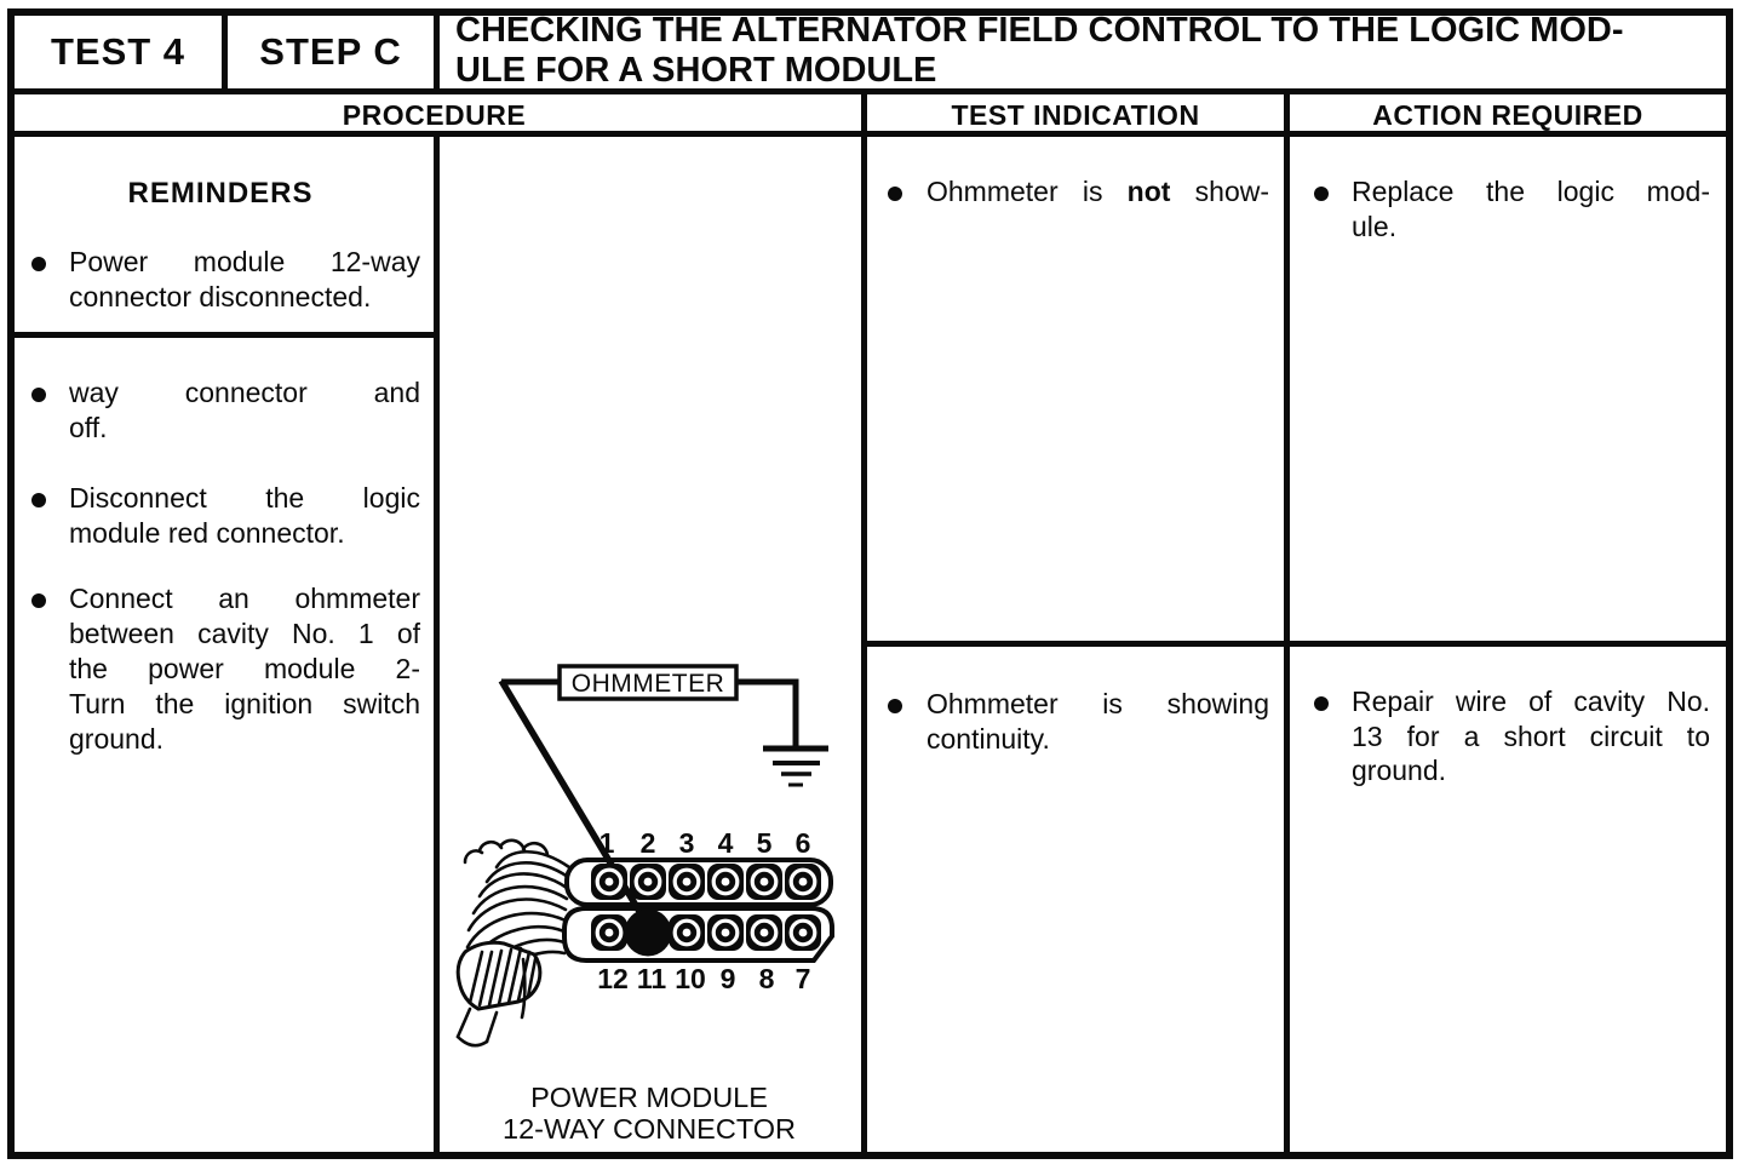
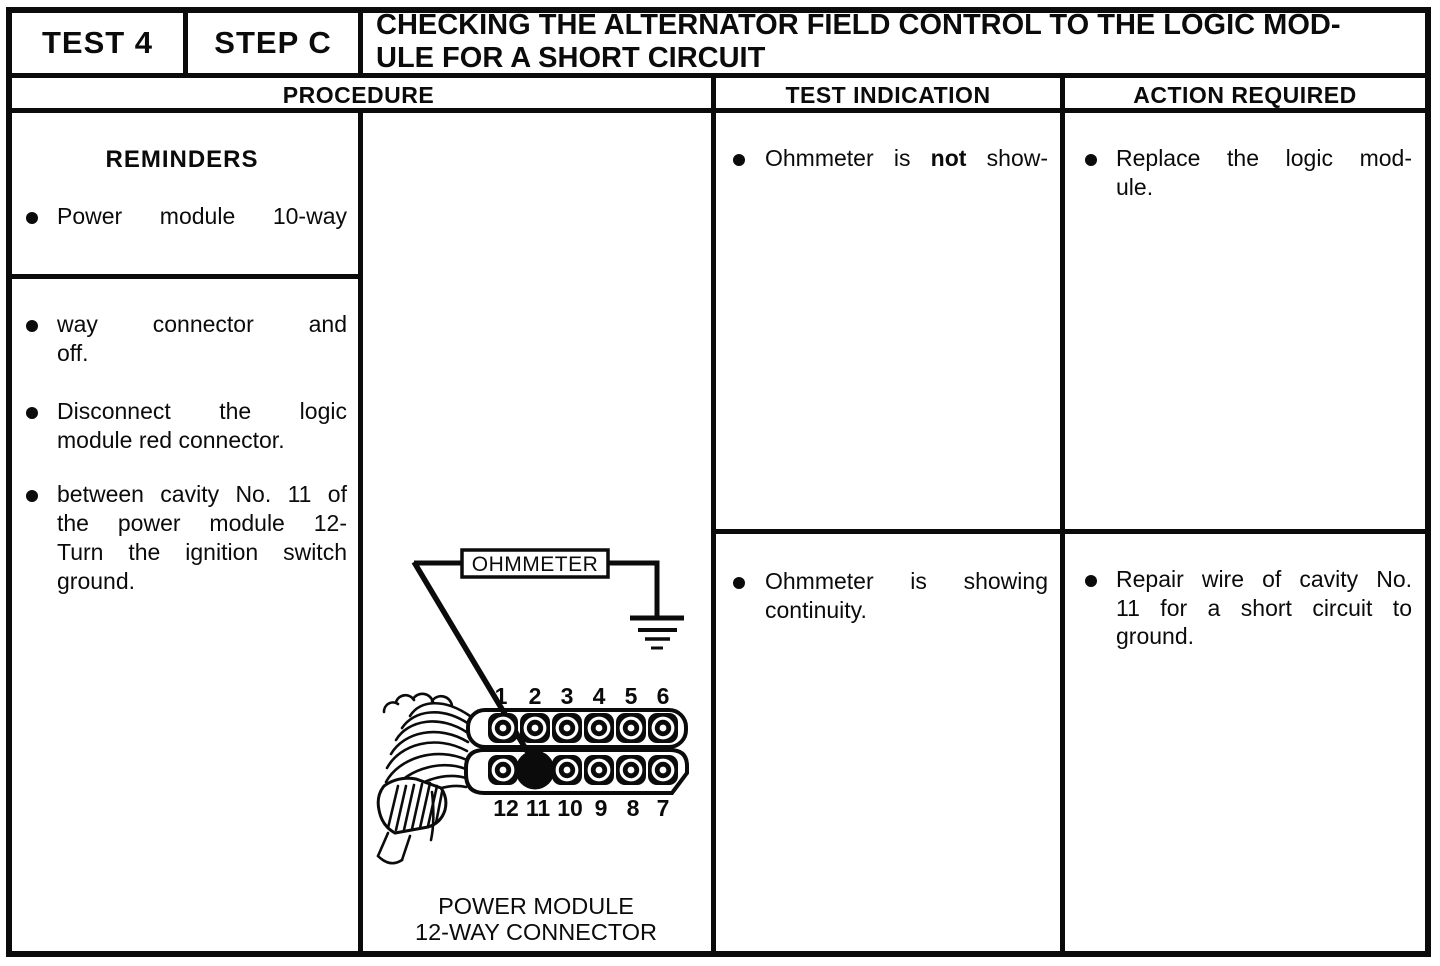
  TEST 4
  STEP C
  CHECKING THE ALTERNATOR FIELD CONTROL TO THE LOGIC MOD-
- ULE FOR A SHORT MODULE
+ ULE FOR A SHORT CIRCUIT
  PROCEDURE
  TEST INDICATION
  ACTION REQUIRED
  REMINDERS
- Power module 12-way
+ Power module 10-way
- connector disconnected.
  way connector and
  off.
  Disconnect the logic
  module red connector.
- Connect an ohmmeter
- between cavity No. 1 of
+ between cavity No. 11 of
- the power module 2-
+ the power module 12-
  Turn the ignition switch
  ground.
  Ohmmeter is not show-
  Ohmmeter is showing
  continuity.
  Replace the logic mod-
  ule.
  Repair wire of cavity No.
- 13 for a short circuit to
+ 11 for a short circuit to
  ground.
  OHMMETER
  1
  2
  3
  4
  5
  6
  12
  11
  10
  9
  8
  7
  POWER MODULE
  12-WAY CONNECTOR
